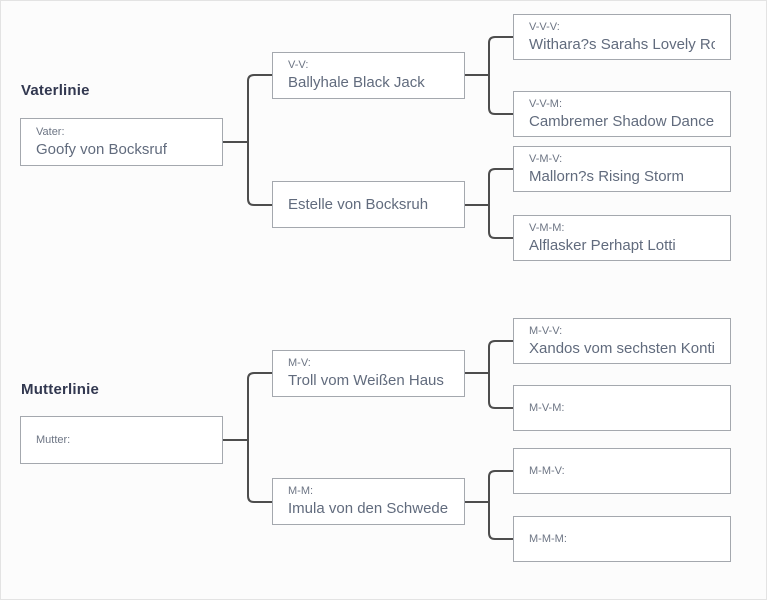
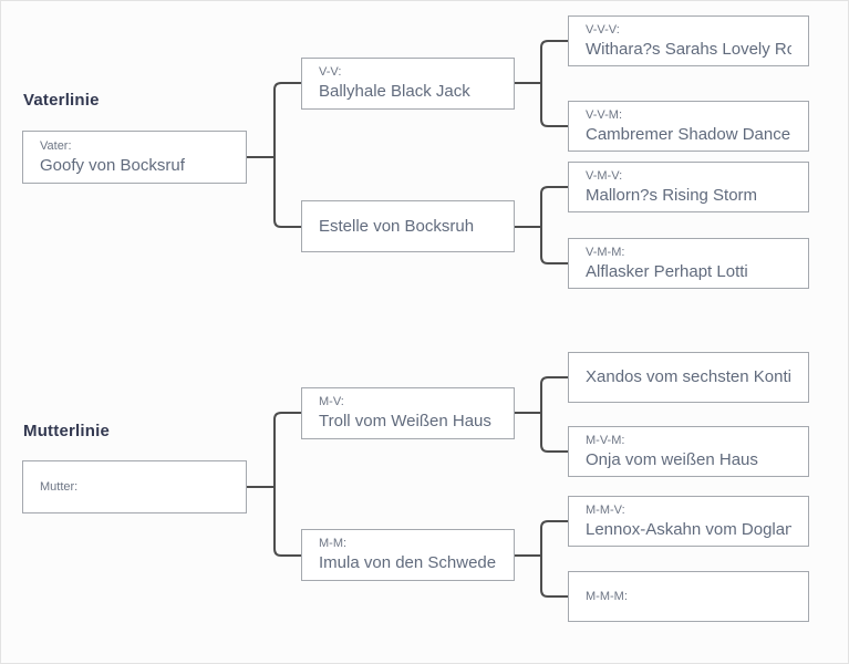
  Vaterlinie
  Vater:
  Goofy von Bocksruf
  V-V:
  Ballyhale Black Jack
  Estelle von Bocksruh
  V-V-V:
  Withara?s Sarahs Lovely Ro
  V-V-M:
  Cambremer Shadow Dance
  V-M-V:
  Mallorn?s Rising Storm
  V-M-M:
  Alflasker Perhapt Lotti
  Mutterlinie
  Mutter:
  M-V:
  Troll vom Weißen Haus
  M-M:
  Imula von den Schwede
- M-V-V:
  Xandos vom sechsten Konti
  M-V-M:
+ Onja vom weißen Haus
  M-M-V:
+ Lennox-Askahn vom Doglan
  M-M-M:
